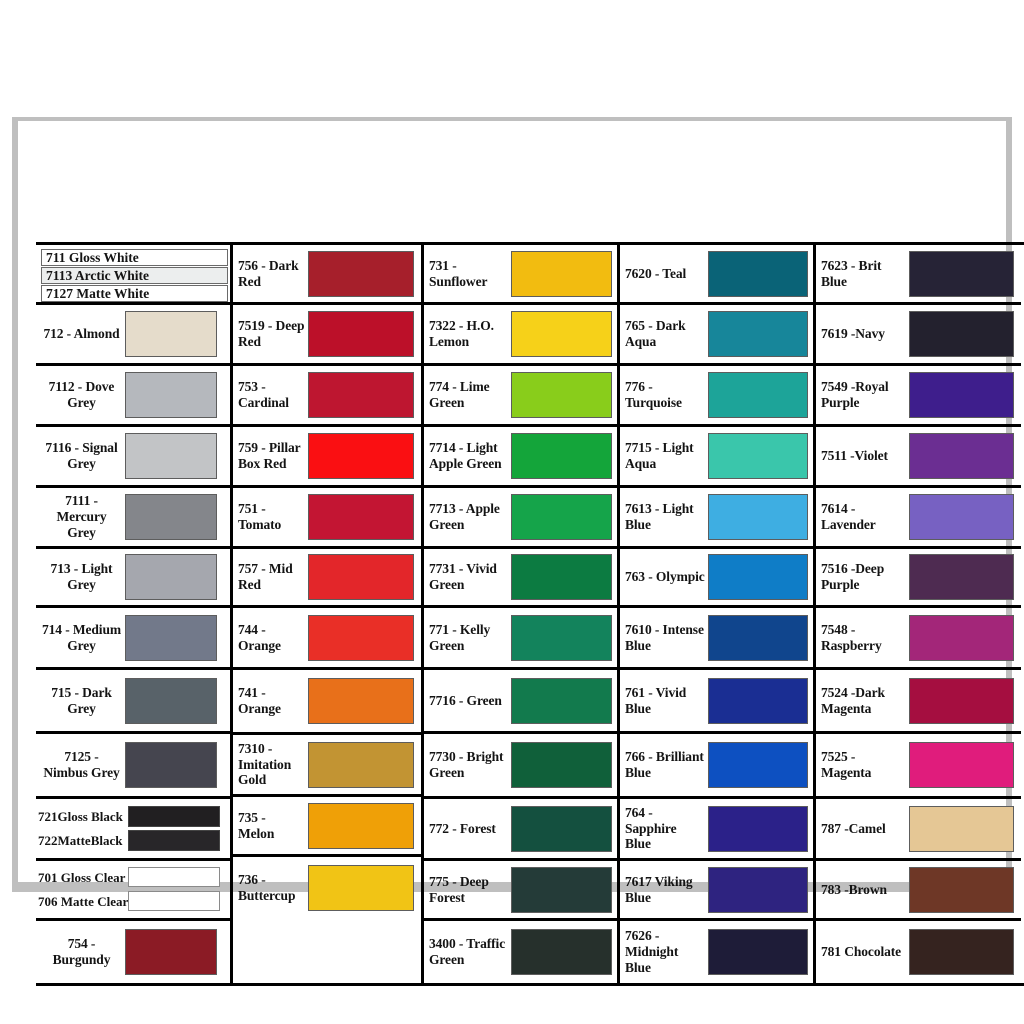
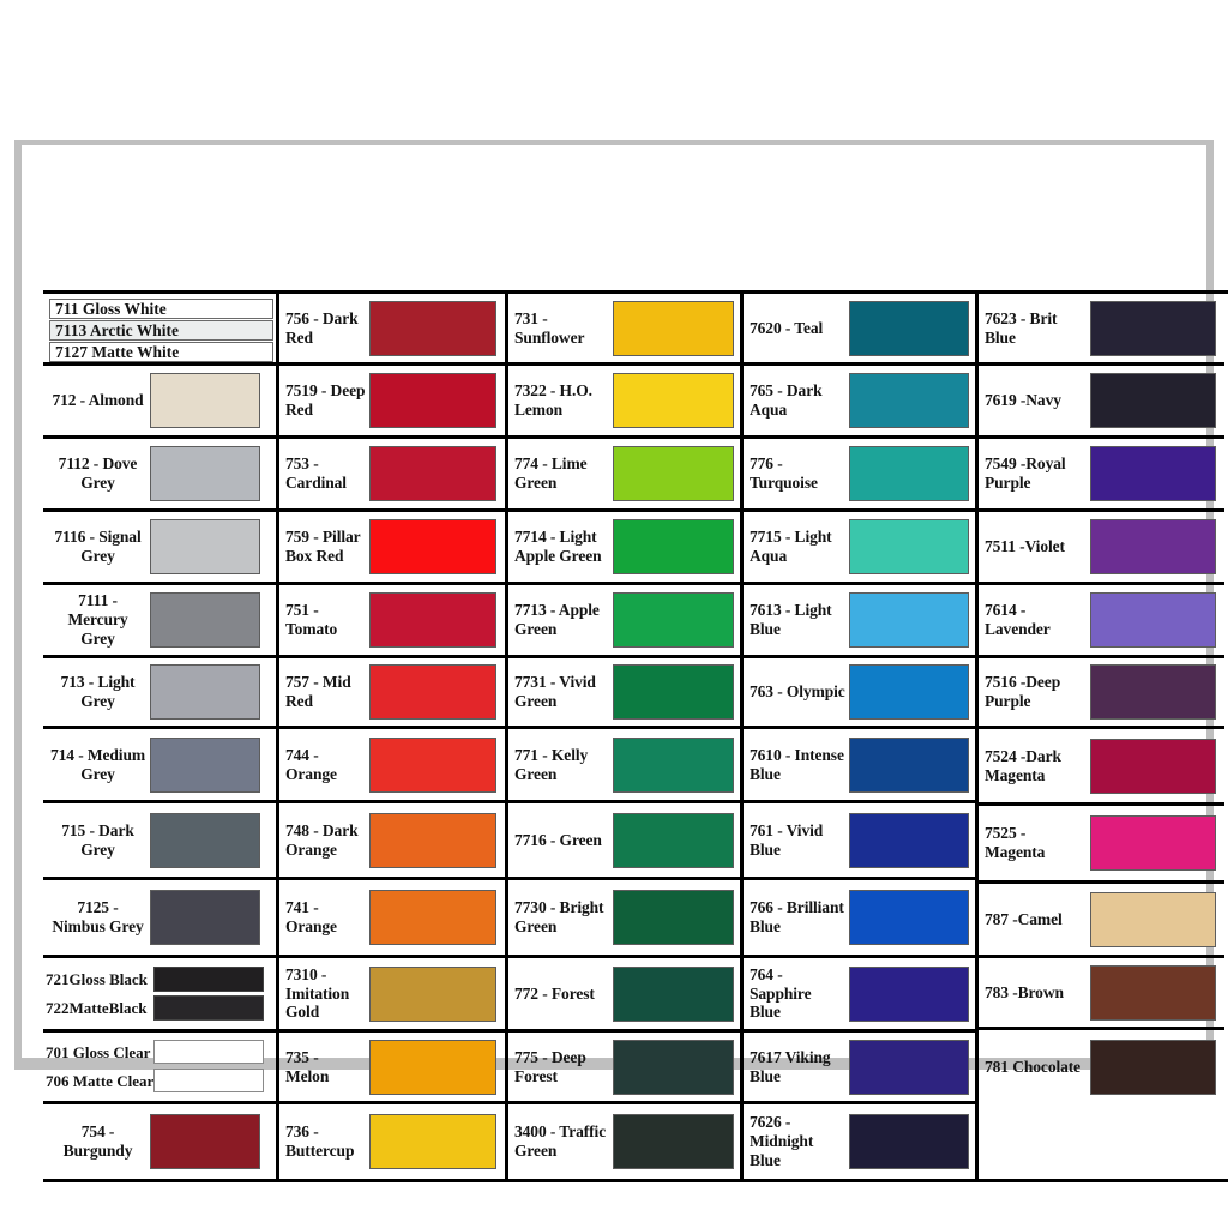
  711 Gloss White
  7113 Arctic White
  7127 Matte White
  712 - Almond
  7112 - Dove Grey
  7116 - Signal Grey
  7111 - Mercury Grey
  713 - Light Grey
  714 - Medium Grey
  715 - Dark Grey
  7125 - Nimbus Grey
  721Gloss Black
  722MatteBlack
  701 Gloss Clear
  706 Matte Clear
  754 - Burgundy
  756 - Dark Red
  7519 - Deep Red
  753 - Cardinal
  759 - Pillar Box Red
  751 - Tomato
  757 - Mid Red
  744 - Orange
+ 748 - Dark Orange
  741 - Orange
  7310 - Imitation Gold
  735 - Melon
  736 - Buttercup
  731 - Sunflower
  7322 - H.O. Lemon
  774 - Lime Green
  7714 - Light Apple Green
  7713 - Apple Green
  7731 - Vivid Green
  771 - Kelly Green
  7716 - Green
  7730 - Bright Green
  772 - Forest
  775 - Deep Forest
  3400 - Traffic Green
  7620 - Teal
  765 - Dark Aqua
  776 - Turquoise
  7715 - Light Aqua
  7613 - Light Blue
  763 - Olympic
  7610 - Intense Blue
  761 - Vivid Blue
  766 - Brilliant Blue
  764 - Sapphire Blue
  7617 Viking Blue
  7626 - Midnight Blue
  7623 - Brit Blue
  7619 -Navy
  7549 -Royal Purple
  7511 -Violet
  7614 - Lavender
  7516 -Deep Purple
- 7548 - Raspberry
  7524 -Dark Magenta
  7525 - Magenta
  787 -Camel
  783 -Brown
  781 Chocolate
